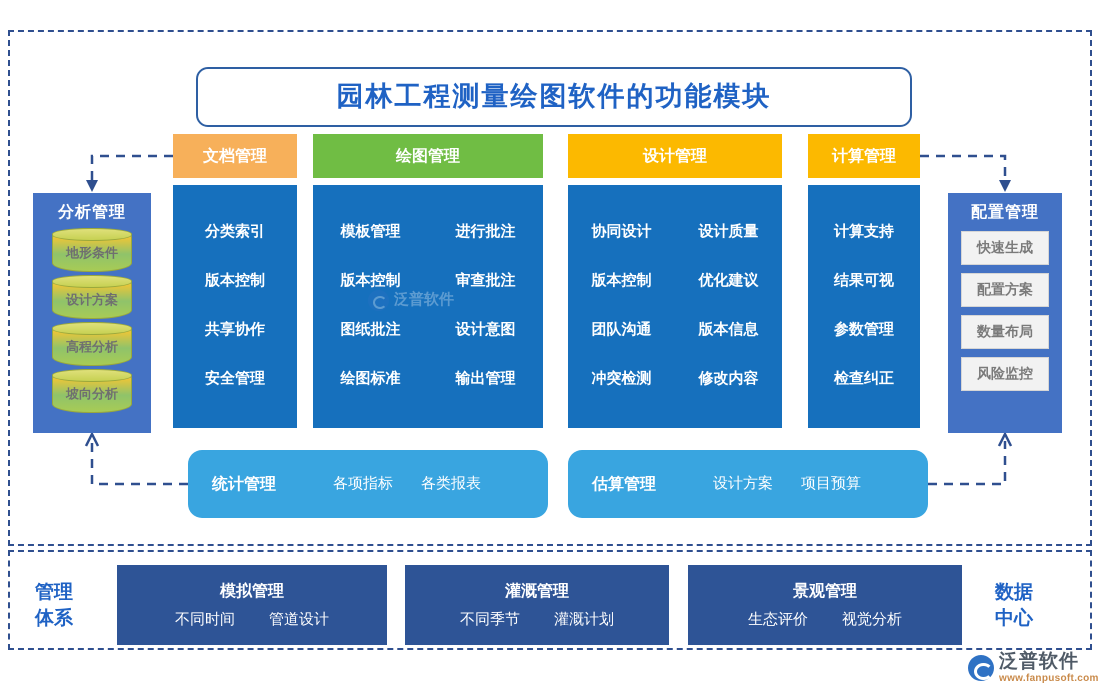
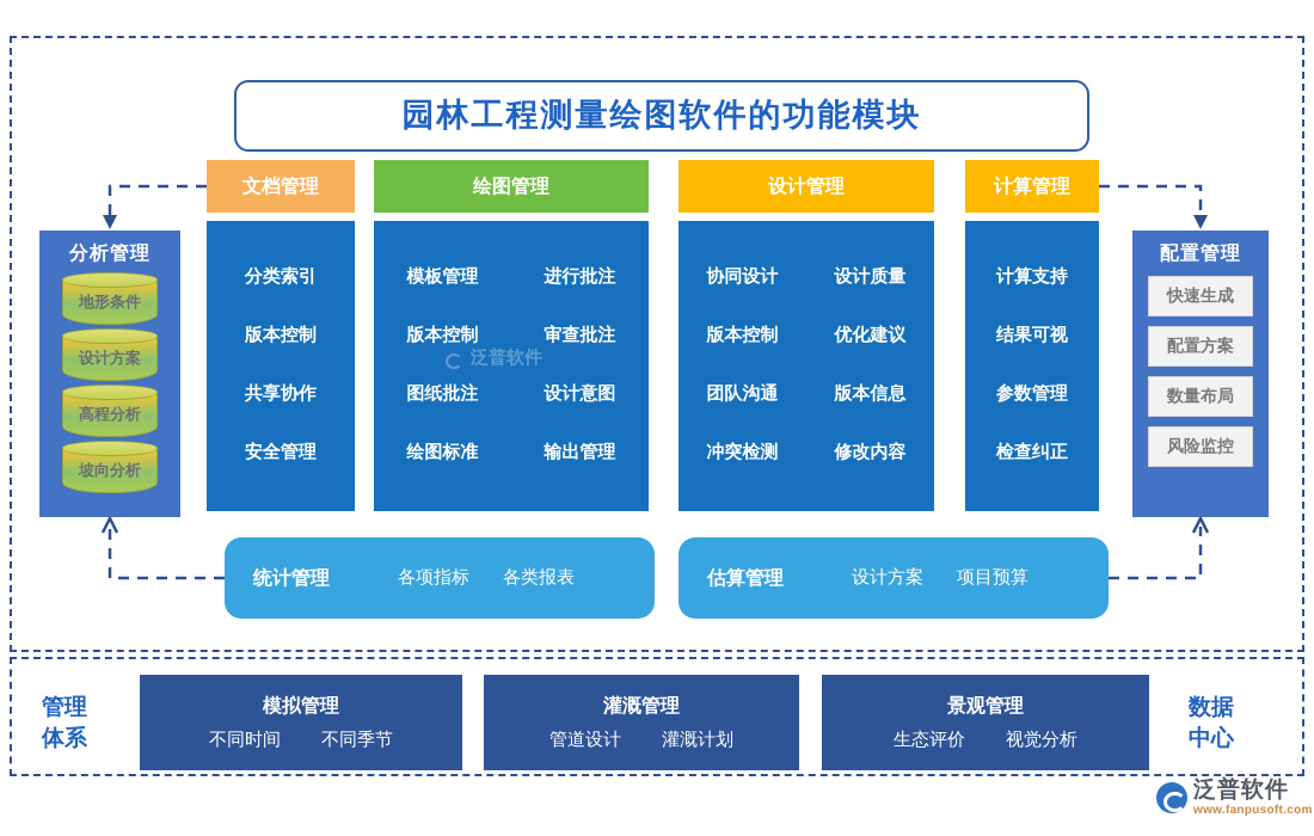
  园林工程测量绘图软件的功能模块
  文档管理
  绘图管理
  设计管理
  计算管理
  分类索引
  版本控制
  共享协作
  安全管理
  模板管理
  版本控制
  图纸批注
  绘图标准
  进行批注
  审查批注
  设计意图
  输出管理
  协同设计
  版本控制
  团队沟通
  冲突检测
  设计质量
  优化建议
  版本信息
  修改内容
  计算支持
  结果可视
  参数管理
  检查纠正
  泛普软件
  分析管理
  地形条件
  设计方案
  高程分析
  坡向分析
  配置管理
  快速生成
  配置方案
  数量布局
  风险监控
  统计管理
  各项指标
  各类报表
  估算管理
  设计方案
  项目预算
  管理
  体系
  数据
  中心
  模拟管理
  不同时间
- 管道设计
+ 不同季节
  灌溉管理
- 不同季节
+ 管道设计
  灌溉计划
  景观管理
  生态评价
  视觉分析
  泛普软件
  www.fanpusoft.com
